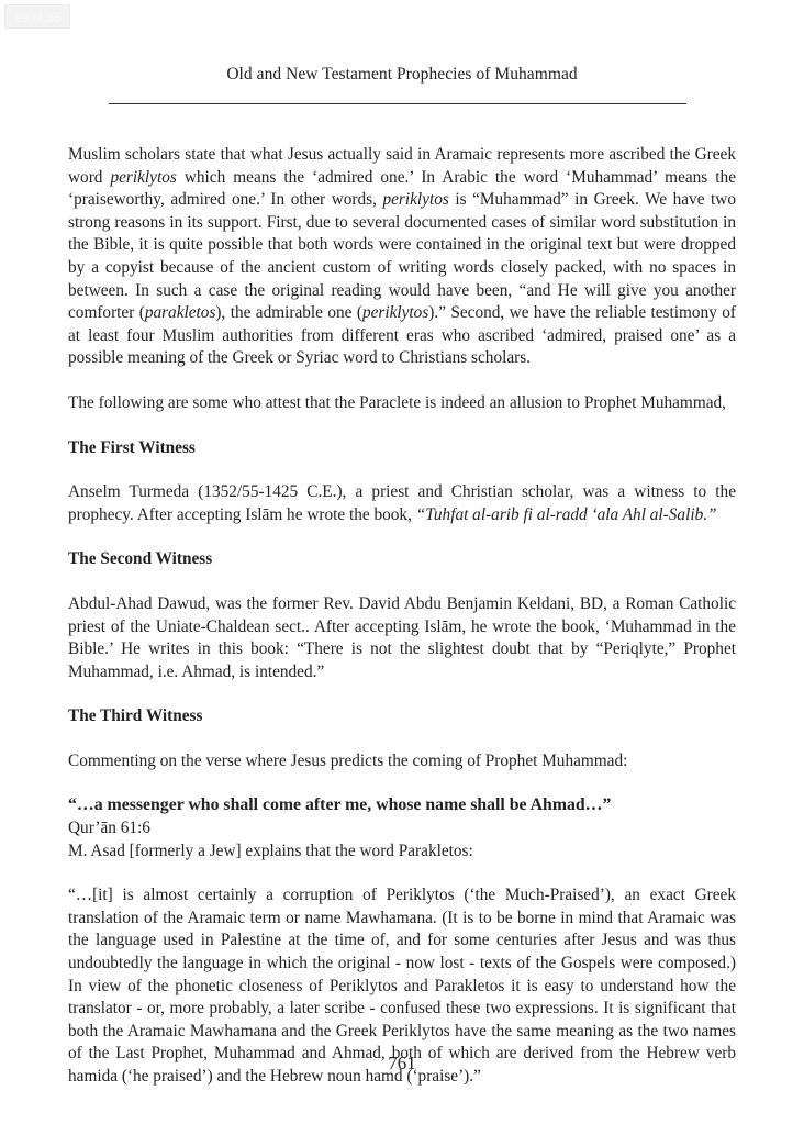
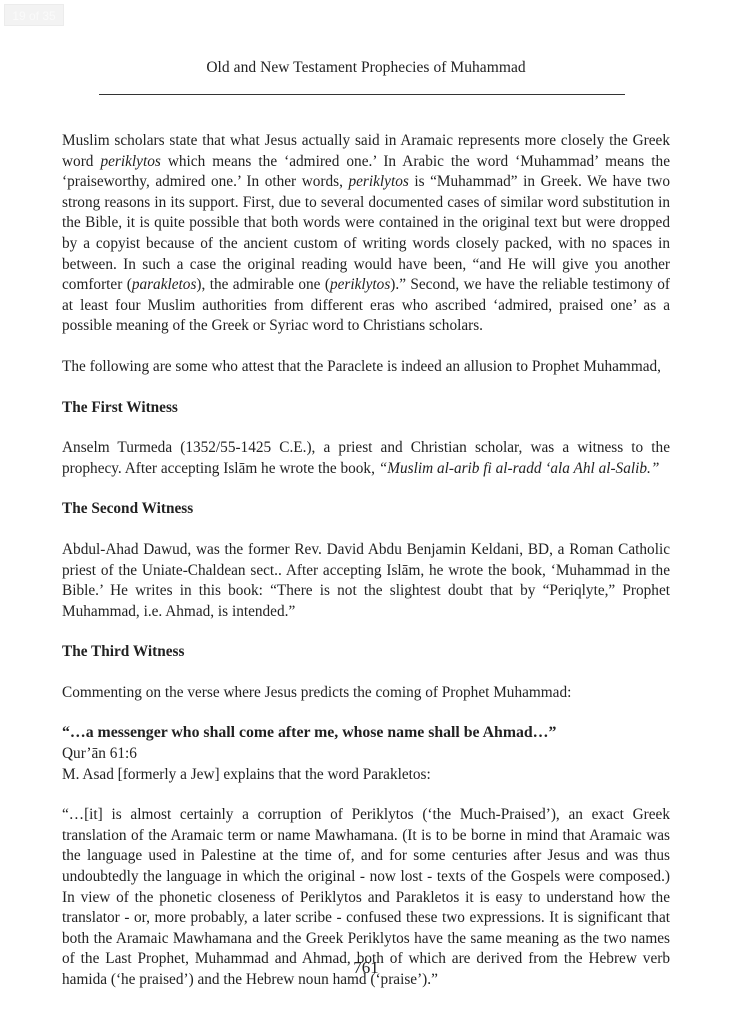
  Old and New Testament Prophecies of Muhammad
- Muslim scholars state that what Jesus actually said in Aramaic represents more ascribed the Greek word periklytos which means the ‘admired one.’ In Arabic the word ‘Muhammad’ means the ‘praiseworthy, admired one.’ In other words, periklytos is “Muhammad” in Greek. We have two strong reasons in its support. First, due to several documented cases of similar word substitution in the Bible, it is quite possible that both words were contained in the original text but were dropped by a copyist because of the ancient custom of writing words closely packed, with no spaces in between. In such a case the original reading would have been, “and He will give you another comforter (parakletos), the admirable one (periklytos).” Second, we have the reliable testimony of at least four Muslim authorities from different eras who ascribed ‘admired, praised one’ as a possible meaning of the Greek or Syriac word to Christians scholars.
+ Muslim scholars state that what Jesus actually said in Aramaic represents more closely the Greek word periklytos which means the ‘admired one.’ In Arabic the word ‘Muhammad’ means the ‘praiseworthy, admired one.’ In other words, periklytos is “Muhammad” in Greek. We have two strong reasons in its support. First, due to several documented cases of similar word substitution in the Bible, it is quite possible that both words were contained in the original text but were dropped by a copyist because of the ancient custom of writing words closely packed, with no spaces in between. In such a case the original reading would have been, “and He will give you another comforter (parakletos), the admirable one (periklytos).” Second, we have the reliable testimony of at least four Muslim authorities from different eras who ascribed ‘admired, praised one’ as a possible meaning of the Greek or Syriac word to Christians scholars.
  The following are some who attest that the Paraclete is indeed an allusion to Prophet Muhammad,
  The First Witness
- Anselm Turmeda (1352/55-1425 C.E.), a priest and Christian scholar, was a witness to the prophecy. After accepting Islām he wrote the book, “Tuhfat al-arib fi al-radd ‘ala Ahl al-Salib.”
+ Anselm Turmeda (1352/55-1425 C.E.), a priest and Christian scholar, was a witness to the prophecy. After accepting Islām he wrote the book, “Muslim al-arib fi al-radd ‘ala Ahl al-Salib.”
  The Second Witness
  Abdul-Ahad Dawud, was the former Rev. David Abdu Benjamin Keldani, BD, a Roman Catholic priest of the Uniate-Chaldean sect.. After accepting Islām, he wrote the book, ‘Muhammad in the Bible.’ He writes in this book: “There is not the slightest doubt that by “Periqlyte,” Prophet Muhammad, i.e. Ahmad, is intended.”
  The Third Witness
  Commenting on the verse where Jesus predicts the coming of Prophet Muhammad:
  “…a messenger who shall come after me, whose name shall be Ahmad…”
  Qur’ān 61:6
  M. Asad [formerly a Jew] explains that the word Parakletos:
  “…[it] is almost certainly a corruption of Periklytos (‘the Much-Praised’), an exact Greek translation of the Aramaic term or name Mawhamana. (It is to be borne in mind that Aramaic was the language used in Palestine at the time of, and for some centuries after Jesus and was thus undoubtedly the language in which the original - now lost - texts of the Gospels were composed.) In view of the phonetic closeness of Periklytos and Parakletos it is easy to understand how the translator - or, more probably, a later scribe - confused these two expressions. It is significant that both the Aramaic Mawhamana and the Greek Periklytos have the same meaning as the two names of the Last Prophet, Muhammad and Ahmad, both of which are derived from the Hebrew verb hamida (‘he praised’) and the Hebrew noun hamd (‘praise’).”
  761
